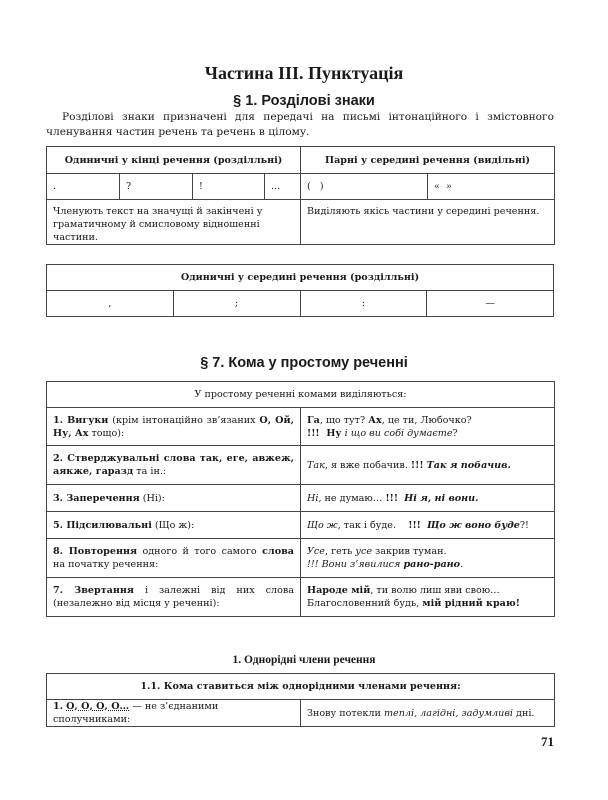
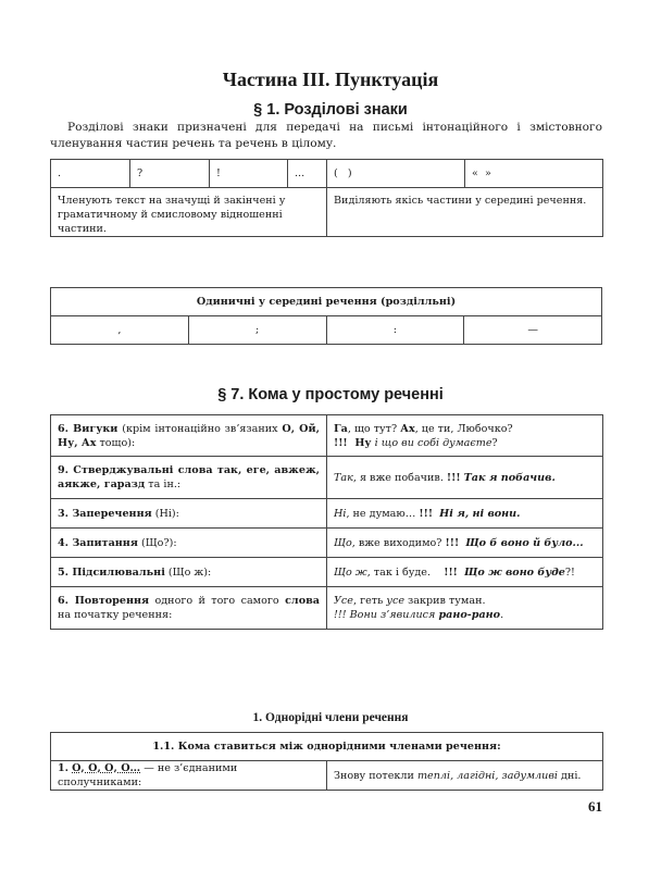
  Частина ІІІ. Пунктуація
  § 1. Розділові знаки
  Розділові знаки призначені для передачі на письмі інтонаційного і змістовного членування частин речень та речень в цілому.
- Одиничні у кінці речення (розділльні)	Парні у середині речення (видільні)
  .	?	!	...	( )	« »
  Членують текст на значущі й закінчені у граматичному й смисловому відношенні частини.	Виділяють якісь частини у середині речення.
  Одиничні у середині речення (розділльні)
  ,	;	:	—
  § 7. Кома у простому реченні
- У простому реченні комами виділяються:
- 1. Вигуки (крім інтонаційно зв’язаних О, Ой, Ну, Ах тощо):	Га, що тут? Ах, це ти, Любочко?!!! Ну і що ви собі думаєте?
+ 6. Вигуки (крім інтонаційно зв’язаних О, Ой, Ну, Ах тощо):	Га, що тут? Ах, це ти, Любочко?!!! Ну і що ви собі думаєте?
- 2. Стверджувальні слова так, еге, авжеж, аякже, гаразд та ін.:	Так, я вже побачив. !!! Так я побачив.
+ 9. Стверджувальні слова так, еге, авжеж, аякже, гаразд та ін.:	Так, я вже побачив. !!! Так я побачив.
  3. Заперечення (Ні):	Ні, не думаю… !!! Ні я, ні вони.
+ 4. Запитання (Що?):	Що, вже виходимо? !!! Що б воно й було...
  5. Підсилювальні (Що ж):	Що ж, так і буде. !!! Що ж воно буде?!
- 8. Повторення одного й того самого слова на початку речення:	Усе, геть усе закрив туман.!!! Вони з’явилися рано-рано.
+ 6. Повторення одного й того самого слова на початку речення:	Усе, геть усе закрив туман.!!! Вони з’явилися рано-рано.
- 7. Звертання і залежні від них слова (незалежно від місця у реченні):	Народе мій, ти волю лиш яви свою…Благословенний будь, мій рідний краю!
  1. Однорідні члени речення
  1.1. Кома ставиться між однорідними членами речення:
  1. О, О, О, О… — не з’єднаними сполучниками:	Знову потекли теплі, лагідні, задумливі дні.
- 71
+ 61
